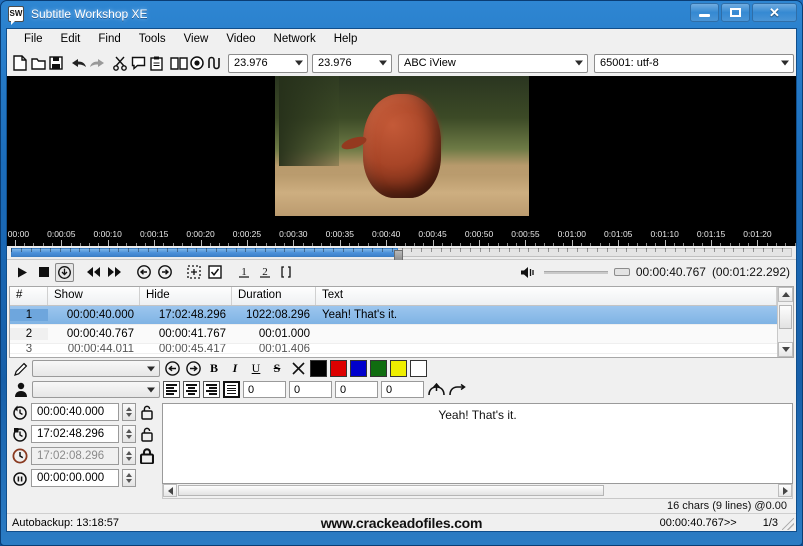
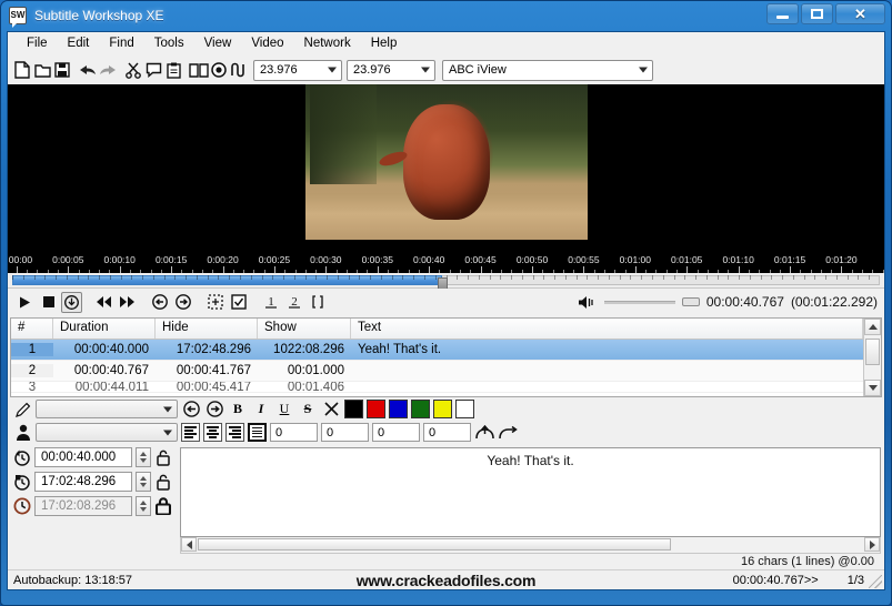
  SW
  Subtitle Workshop XE
  ✕
  File
  Edit
  Find
  Tools
  View
  Video
  Network
  Help
  23.976
  23.976
  ABC iView
- 65001: utf-8
  :00:00
  0:00:05
  0:00:10
  0:00:15
  0:00:20
  0:00:25
  0:00:30
  0:00:35
  0:00:40
  0:00:45
  0:00:50
  0:00:55
  0:01:00
  0:01:05
  0:01:10
  0:01:15
  0:01:20
  1
  2
  00:00:40.767
  (00:01:22.292)
  #
- Show
+ Duration
  Hide
- Duration
+ Show
  Text
  1
  00:00:40.000
  17:02:48.296
  1022:08.296
  Yeah! That's it.
  2
  00:00:40.767
  00:00:41.767
  00:01.000
  3
  00:00:44.011
  00:00:45.417
  00:01.406
  B
  I
  U
  S
  0
  0
  0
  0
  00:00:40.000
  17:02:48.296
  17:02:08.296
- 00:00:00.000
  Yeah! That's it.
- 16 chars (9 lines) @0.00
+ 16 chars (1 lines) @0.00
  Autobackup: 13:18:57
  www.crackeadofiles.com
  00:00:40.767>>
  1/3
